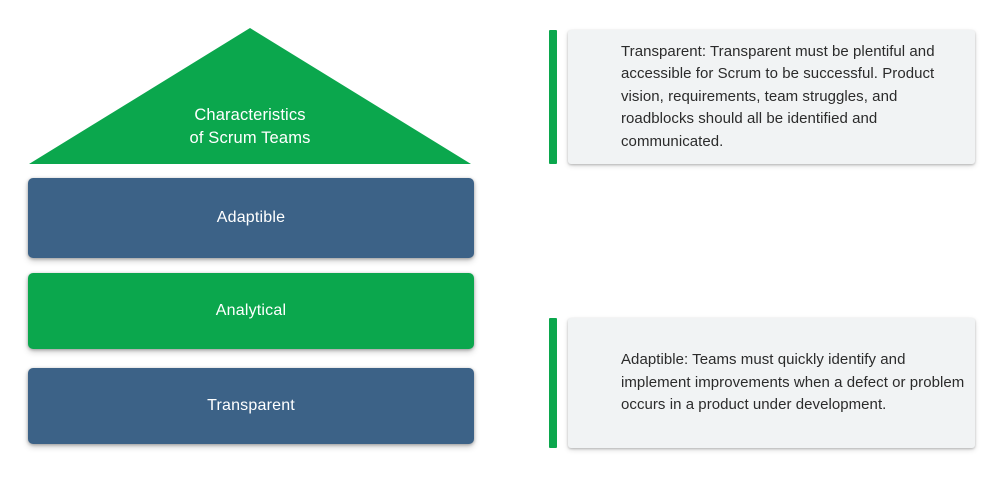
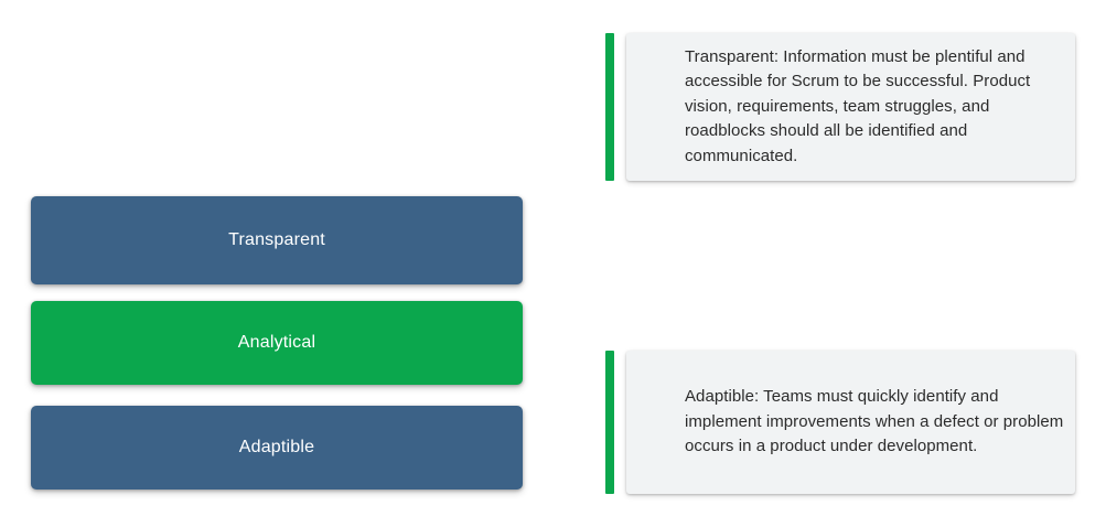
- Characteristics
- of Scrum Teams
- Adaptible
+ Transparent
  Analytical
- Transparent
+ Adaptible
- Transparent: Transparent must be plentiful and accessible for Scrum to be successful. Product vision, requirements, team struggles, and roadblocks should all be identified and communicated.
+ Transparent: Information must be plentiful and accessible for Scrum to be successful. Product vision, requirements, team struggles, and roadblocks should all be identified and communicated.
  Adaptible: Teams must quickly identify and implement improvements when a defect or problem occurs in a product under development.
